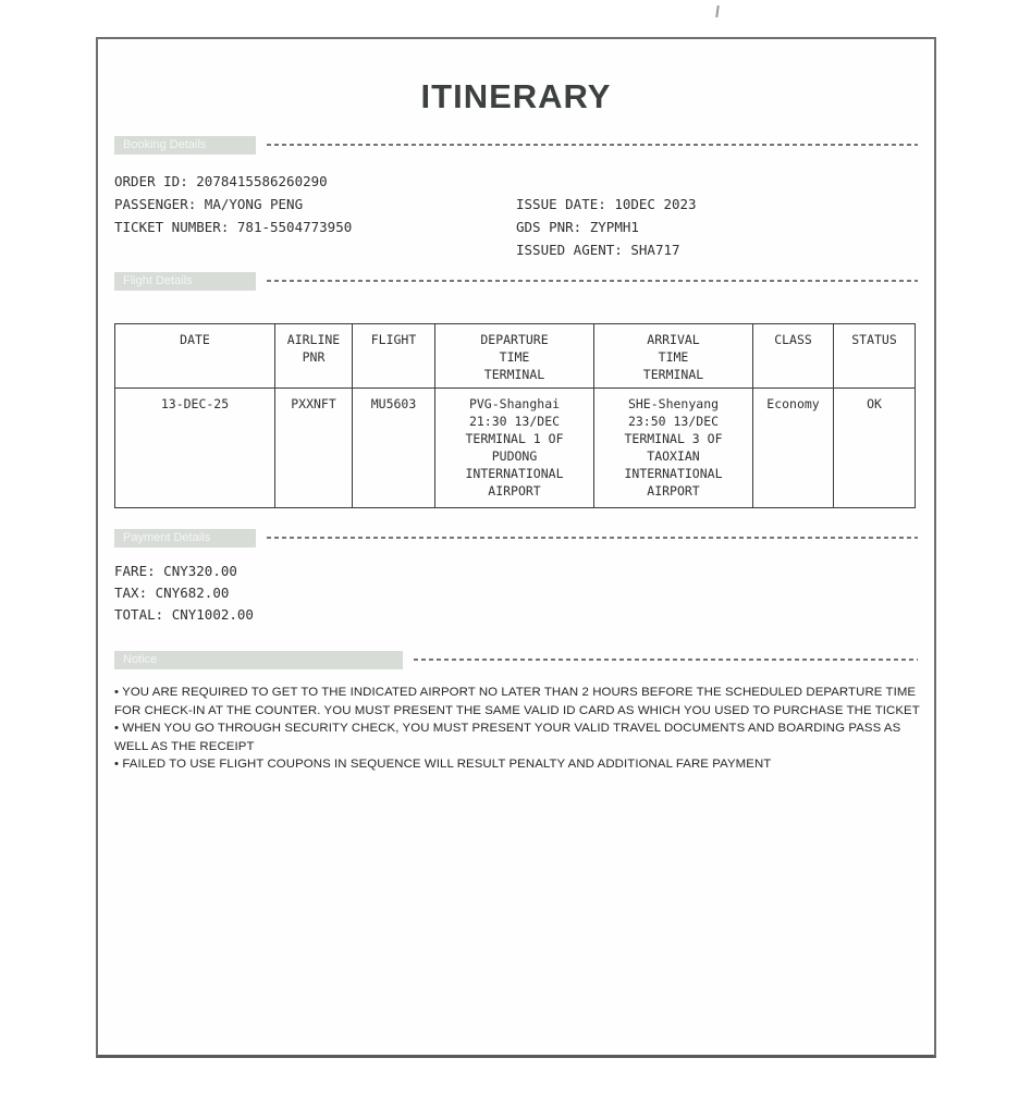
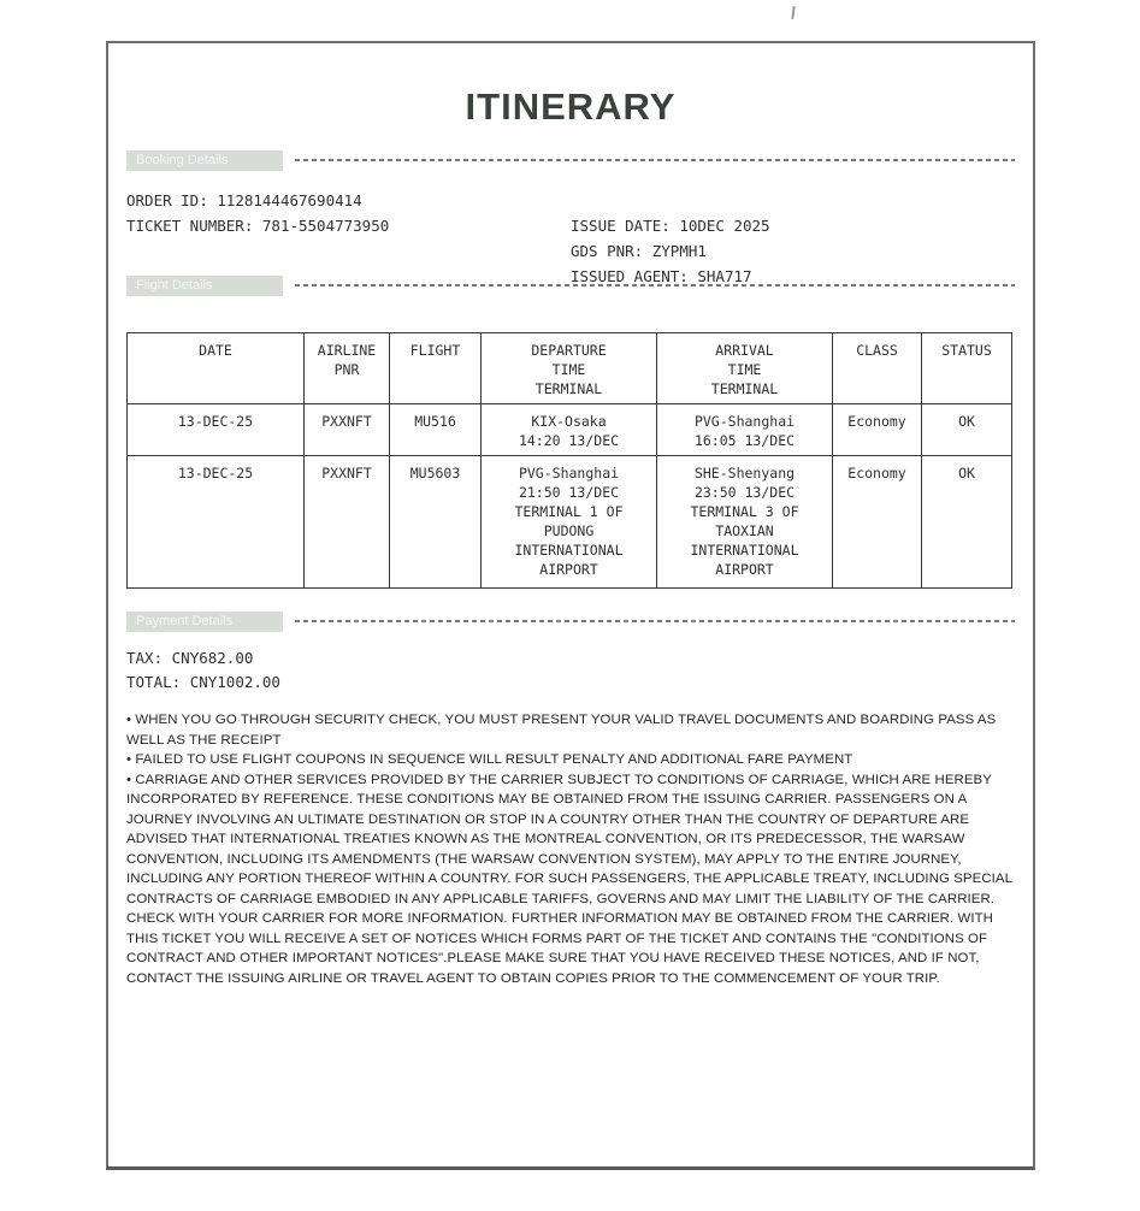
  ITINERARY
  Booking Details
- ORDER ID: 2078415586260290
+ ORDER ID: 1128144467690414
- PASSENGER: MA/YONG PENG
  TICKET NUMBER: 781-5504773950
- ISSUE DATE: 10DEC 2023
+ ISSUE DATE: 10DEC 2025
  GDS PNR: ZYPMH1
  ISSUED AGENT: SHA717
  Flight Details
  DATE	AIRLINE PNR	FLIGHT	DEPARTURE TIME TERMINAL	ARRIVAL TIME TERMINAL	CLASS	STATUS
+ 13-DEC-25	PXXNFT	MU516	KIX-Osaka 14:20 13/DEC	PVG-Shanghai 16:05 13/DEC	Economy	OK
- 13-DEC-25	PXXNFT	MU5603	PVG-Shanghai 21:30 13/DEC TERMINAL 1 OF PUDONG INTERNATIONAL AIRPORT	SHE-Shenyang 23:50 13/DEC TERMINAL 3 OF TAOXIAN INTERNATIONAL AIRPORT	Economy	OK
+ 13-DEC-25	PXXNFT	MU5603	PVG-Shanghai 21:50 13/DEC TERMINAL 1 OF PUDONG INTERNATIONAL AIRPORT	SHE-Shenyang 23:50 13/DEC TERMINAL 3 OF TAOXIAN INTERNATIONAL AIRPORT	Economy	OK
  Payment Details
- FARE: CNY320.00
  TAX: CNY682.00
  TOTAL: CNY1002.00
- Notice
- • YOU ARE REQUIRED TO GET TO THE INDICATED AIRPORT NO LATER THAN 2 HOURS BEFORE THE SCHEDULED DEPARTURE TIME FOR CHECK-IN AT THE COUNTER. YOU MUST PRESENT THE SAME VALID ID CARD AS WHICH YOU USED TO PURCHASE THE TICKET
  • WHEN YOU GO THROUGH SECURITY CHECK, YOU MUST PRESENT YOUR VALID TRAVEL DOCUMENTS AND BOARDING PASS AS WELL AS THE RECEIPT
  • FAILED TO USE FLIGHT COUPONS IN SEQUENCE WILL RESULT PENALTY AND ADDITIONAL FARE PAYMENT
+ • CARRIAGE AND OTHER SERVICES PROVIDED BY THE CARRIER SUBJECT TO CONDITIONS OF CARRIAGE, WHICH ARE HEREBY INCORPORATED BY REFERENCE. THESE CONDITIONS MAY BE OBTAINED FROM THE ISSUING CARRIER. PASSENGERS ON A JOURNEY INVOLVING AN ULTIMATE DESTINATION OR STOP IN A COUNTRY OTHER THAN THE COUNTRY OF DEPARTURE ARE ADVISED THAT INTERNATIONAL TREATIES KNOWN AS THE MONTREAL CONVENTION, OR ITS PREDECESSOR, THE WARSAW CONVENTION, INCLUDING ITS AMENDMENTS (THE WARSAW CONVENTION SYSTEM), MAY APPLY TO THE ENTIRE JOURNEY, INCLUDING ANY PORTION THEREOF WITHIN A COUNTRY. FOR SUCH PASSENGERS, THE APPLICABLE TREATY, INCLUDING SPECIAL CONTRACTS OF CARRIAGE EMBODIED IN ANY APPLICABLE TARIFFS, GOVERNS AND MAY LIMIT THE LIABILITY OF THE CARRIER. CHECK WITH YOUR CARRIER FOR MORE INFORMATION. FURTHER INFORMATION MAY BE OBTAINED FROM THE CARRIER. WITH THIS TICKET YOU WILL RECEIVE A SET OF NOTICES WHICH FORMS PART OF THE TICKET AND CONTAINS THE "CONDITIONS OF CONTRACT AND OTHER IMPORTANT NOTICES".PLEASE MAKE SURE THAT YOU HAVE RECEIVED THESE NOTICES, AND IF NOT, CONTACT THE ISSUING AIRLINE OR TRAVEL AGENT TO OBTAIN COPIES PRIOR TO THE COMMENCEMENT OF YOUR TRIP.
